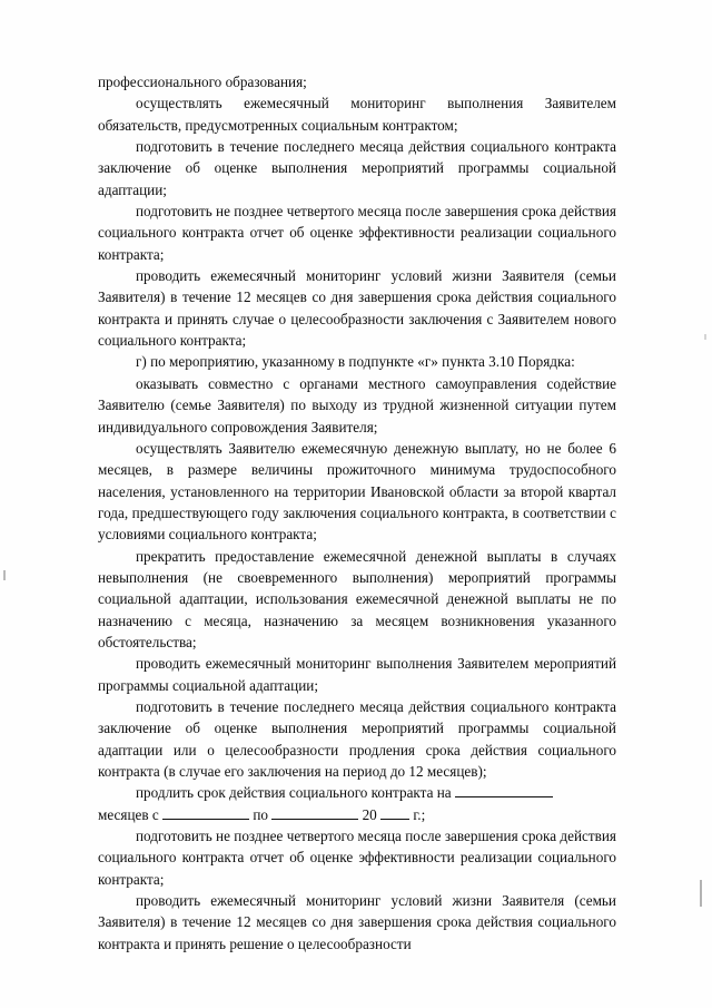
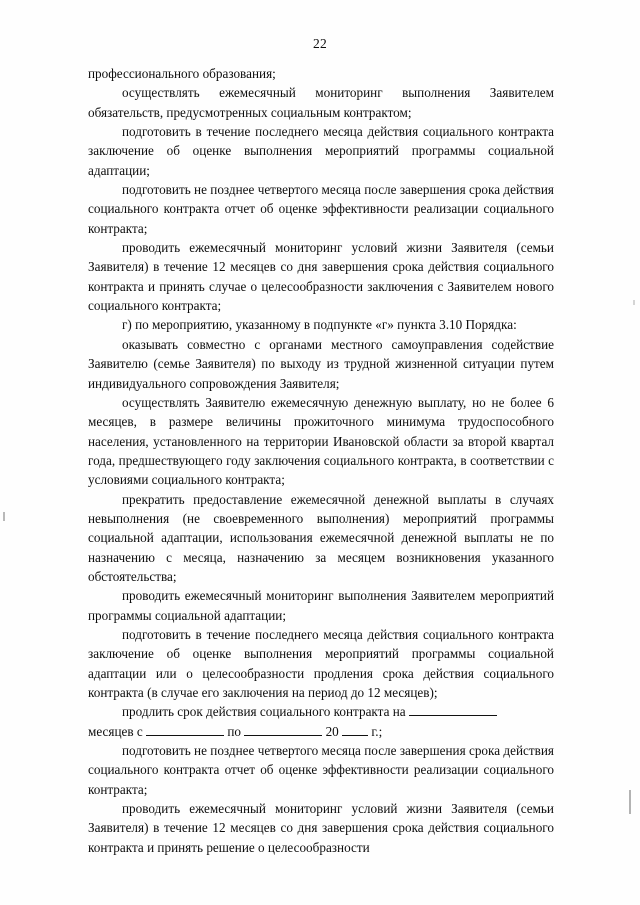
+ 22
  профессионального образования;
  осуществлять ежемесячный мониторинг выполнения Заявителем обязательств, предусмотренных социальным контрактом;
  подготовить в течение последнего месяца действия социального контракта заключение об оценке выполнения мероприятий программы социальной адаптации;
  подготовить не позднее четвертого месяца после завершения срока действия социального контракта отчет об оценке эффективности реализации социального контракта;
  проводить ежемесячный мониторинг условий жизни Заявителя (семьи Заявителя) в течение 12 месяцев со дня завершения срока действия социального контракта и принять случае о целесообразности заключения с Заявителем нового социального контракта;
  г) по мероприятию, указанному в подпункте «г» пункта 3.10 Порядка:
  оказывать совместно с органами местного самоуправления содействие Заявителю (семье Заявителя) по выходу из трудной жизненной ситуации путем индивидуального сопровождения Заявителя;
  осуществлять Заявителю ежемесячную денежную выплату, но не более 6 месяцев, в размере величины прожиточного минимума трудоспособного населения, установленного на территории Ивановской области за второй квартал года, предшествующего году заключения социального контракта, в соответствии с условиями социального контракта;
  прекратить предоставление ежемесячной денежной выплаты в случаях невыполнения (не своевременного выполнения) мероприятий программы социальной адаптации, использования ежемесячной денежной выплаты не по назначению с месяца, назначению за месяцем возникновения указанного обстоятельства;
  проводить ежемесячный мониторинг выполнения Заявителем мероприятий программы социальной адаптации;
  подготовить в течение последнего месяца действия социального контракта заключение об оценке выполнения мероприятий программы социальной адаптации или о целесообразности продления срока действия социального контракта (в случае его заключения на период до 12 месяцев);
  продлить срок действия социального контракта на
  месяцев с по 20 г.;
  подготовить не позднее четвертого месяца после завершения срока действия социального контракта отчет об оценке эффективности реализации социального контракта;
  проводить ежемесячный мониторинг условий жизни Заявителя (семьи Заявителя) в течение 12 месяцев со дня завершения срока действия социального контракта и принять решение о целесообразности
